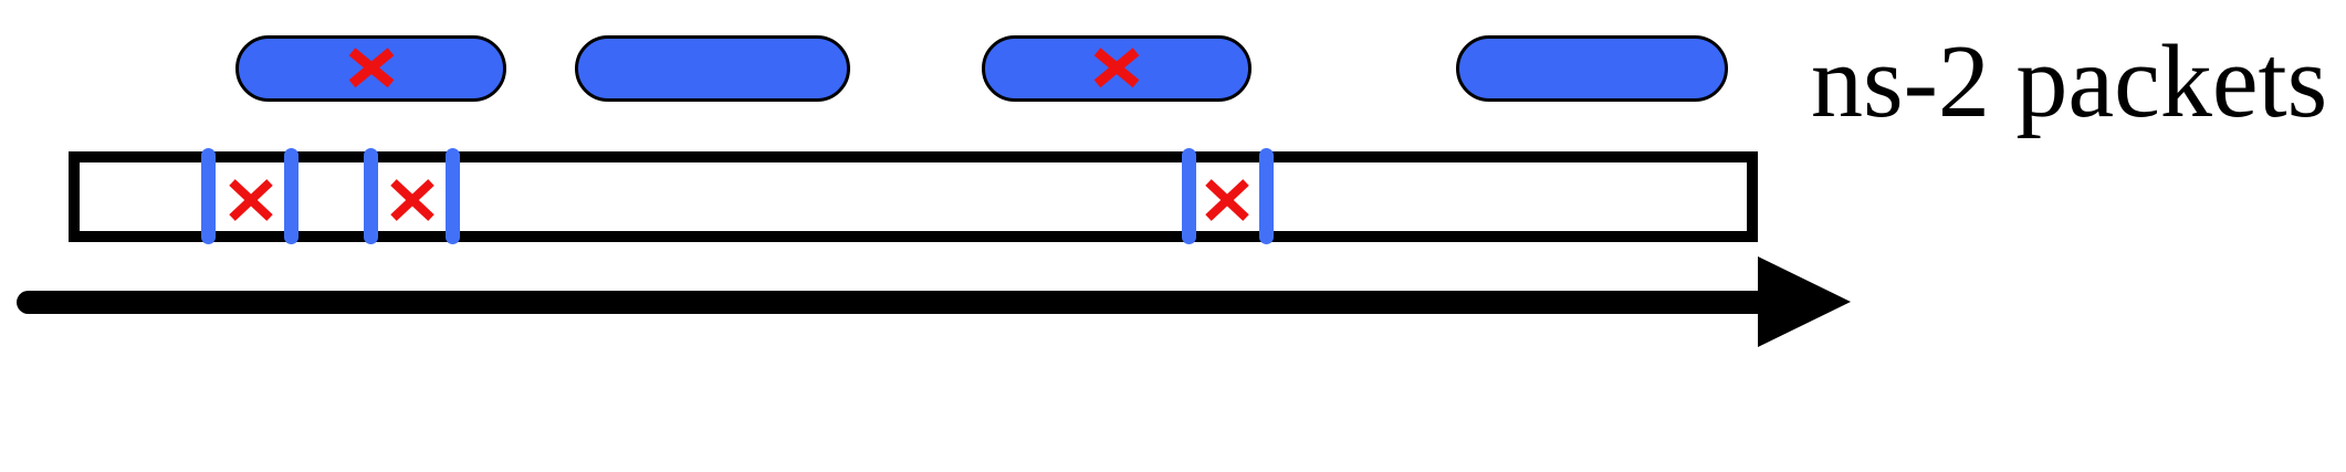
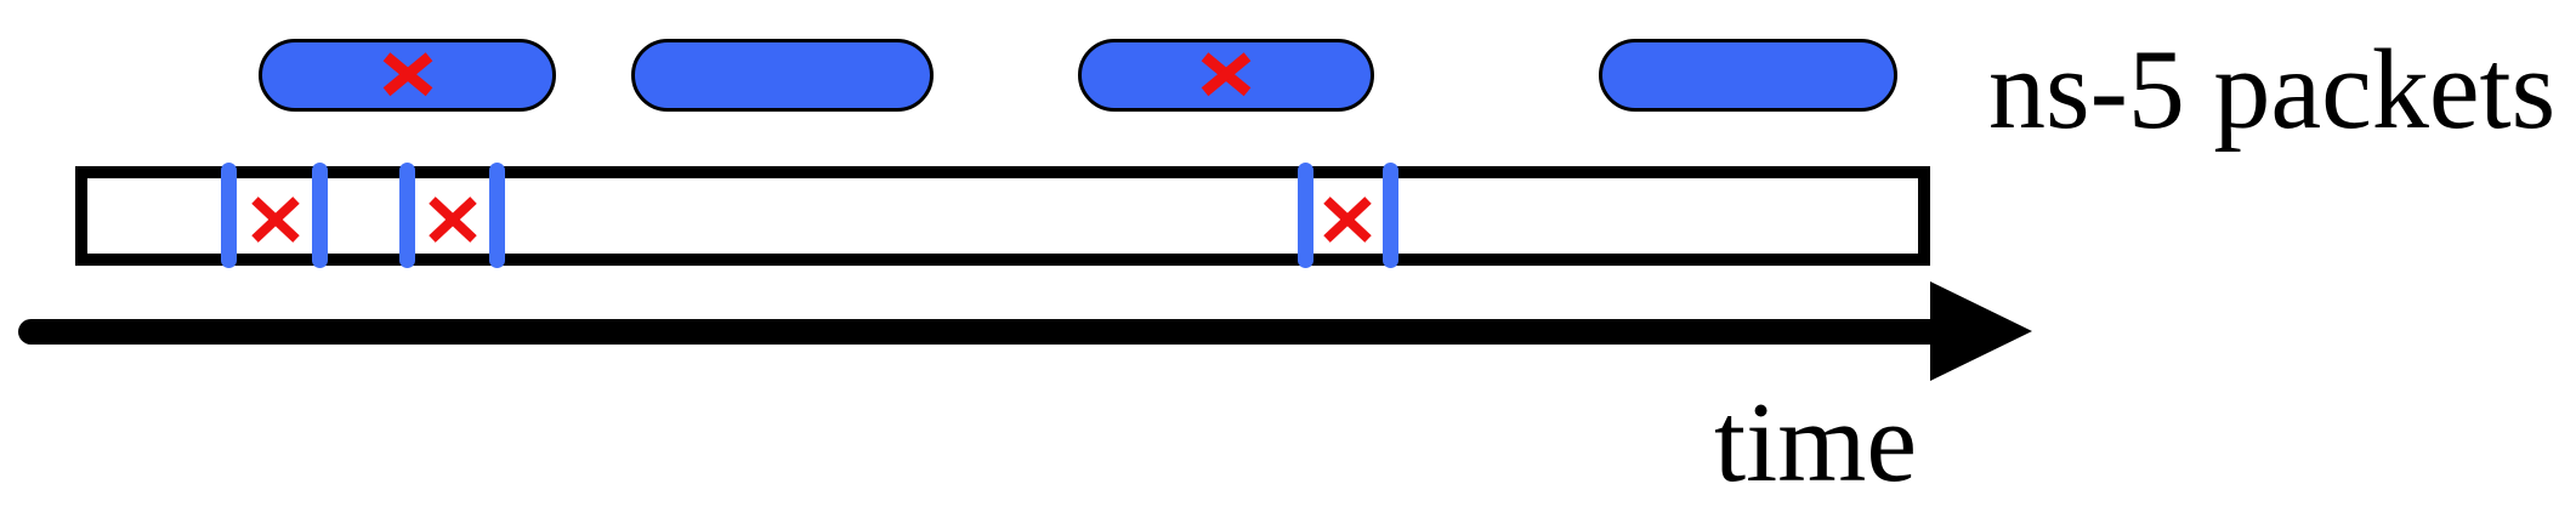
- ns-2 packets
+ ns-5 packets
+ time
